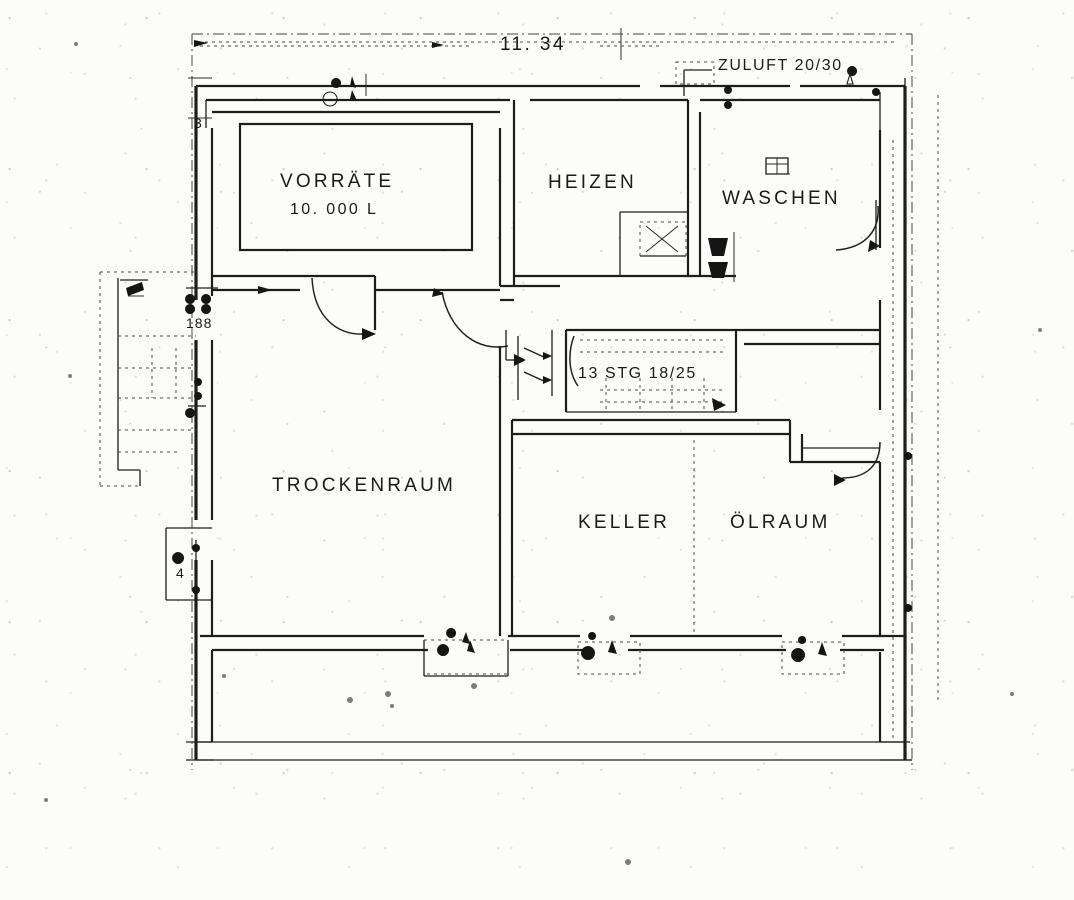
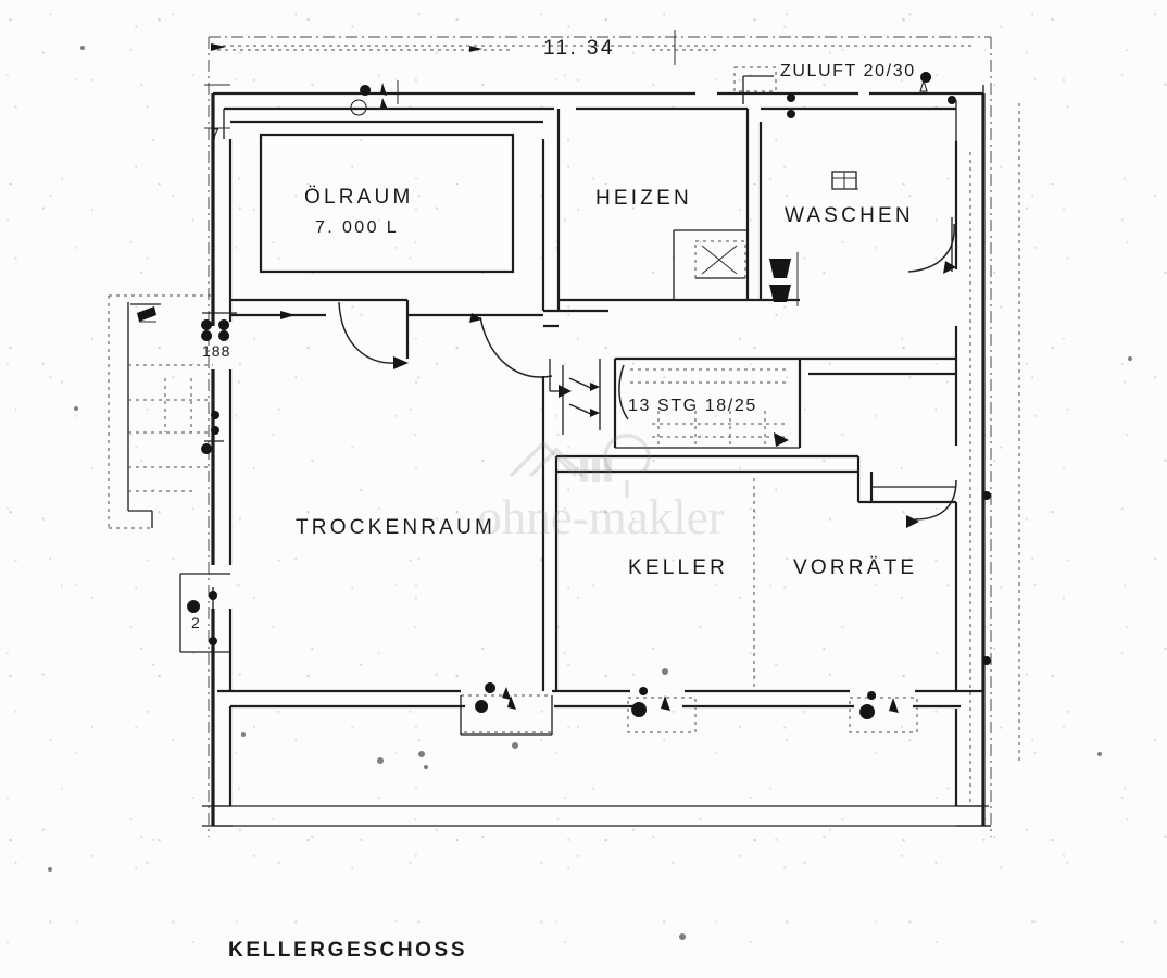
  11. 34
  ZULUFT 20/30
- 3
+ 7
- VORRÄTE
+ ÖLRAUM
- 10. 000 L
+ 7. 000 L
  HEIZEN
  WASCHEN
  188
  13 STG 18/25
  TROCKENRAUM
  KELLER
- ÖLRAUM
+ VORRÄTE
- 4
+ 2
+ KELLERGESCHOSS
+ ohne-makler
